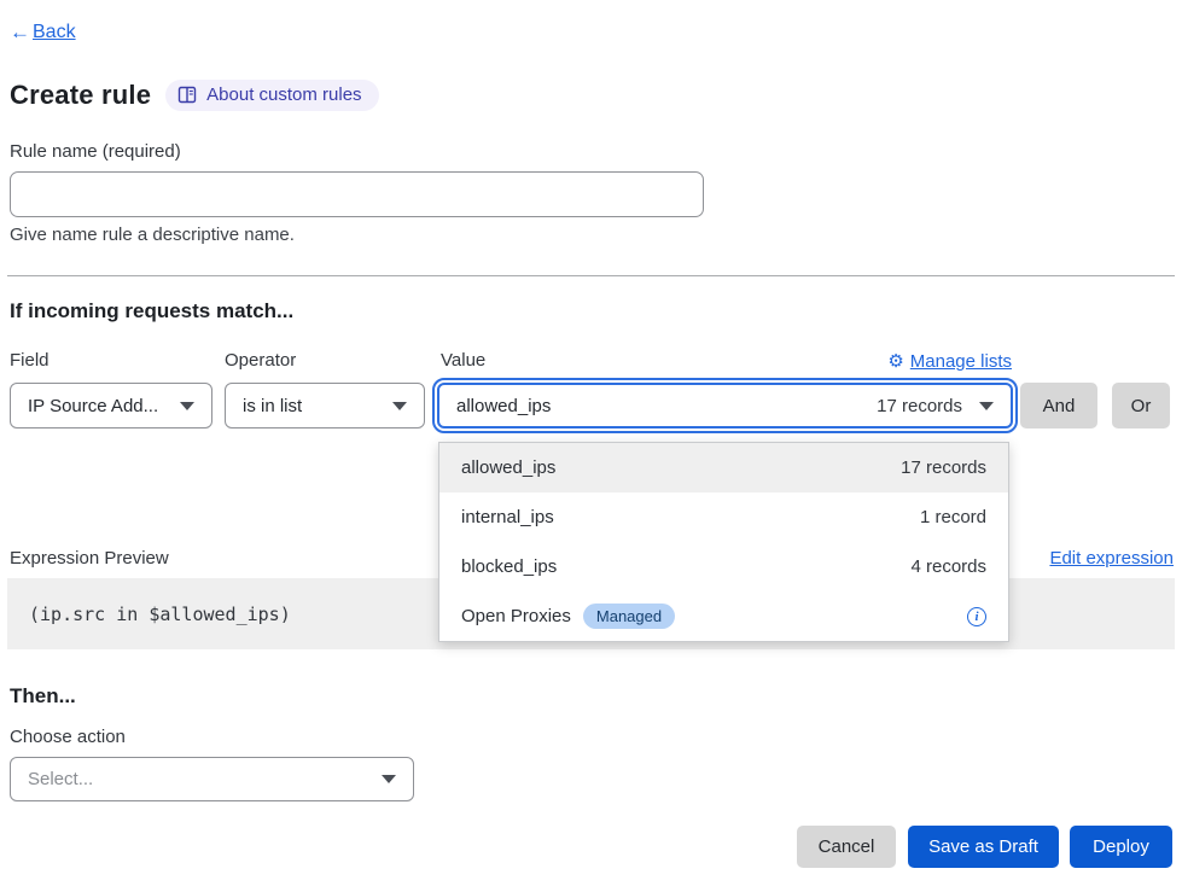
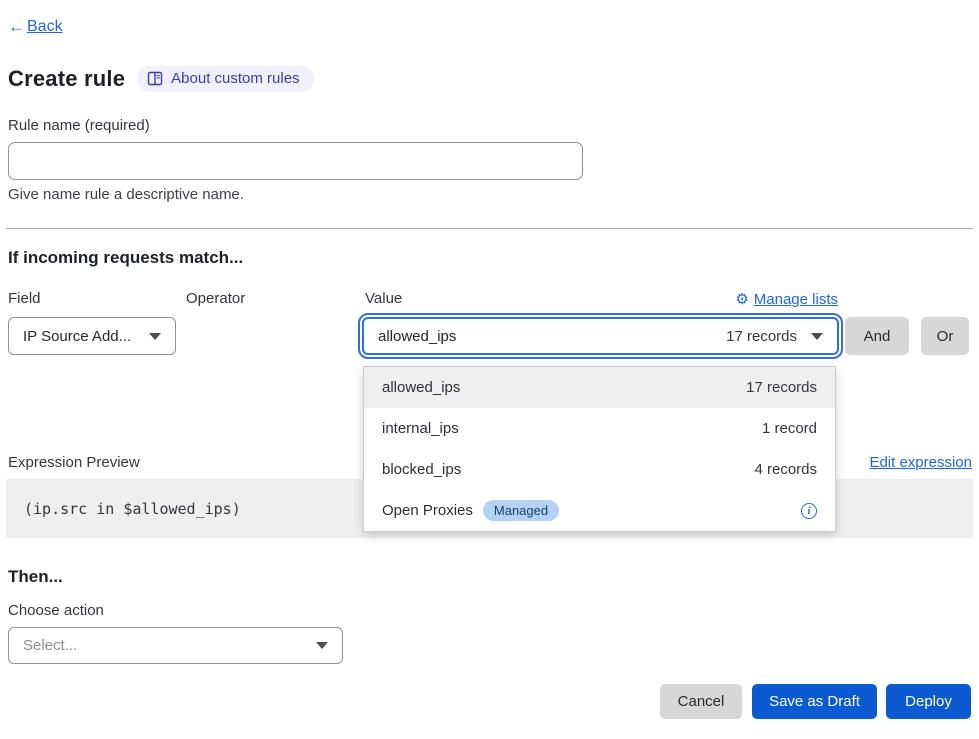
  ←
  Back
  Create rule
  About custom rules
  Rule name (required)
  Give name rule a descriptive name.
  If incoming requests match...
  Field
  Operator
  Value
  ⚙
  Manage lists
  IP Source Add...
- is in list
  allowed_ips
  17 records
  And
  Or
  Expression Preview
  Edit expression
  (ip.src in $allowed_ips)
  allowed_ips
  17 records
  internal_ips
  1 record
  blocked_ips
  4 records
  Open Proxies
  Managed
  i
  Then...
  Choose action
  Select...
  Cancel
  Save as Draft
  Deploy
